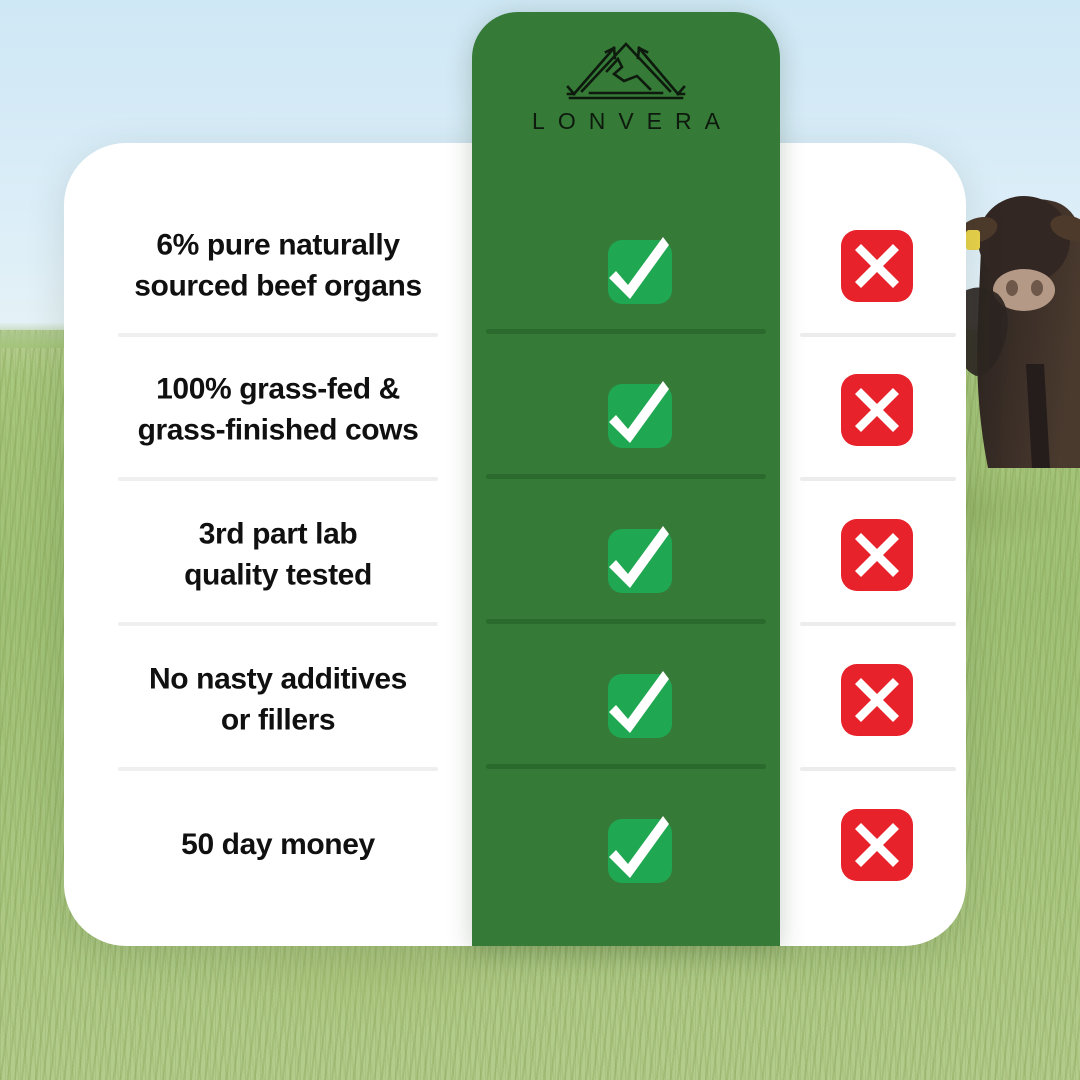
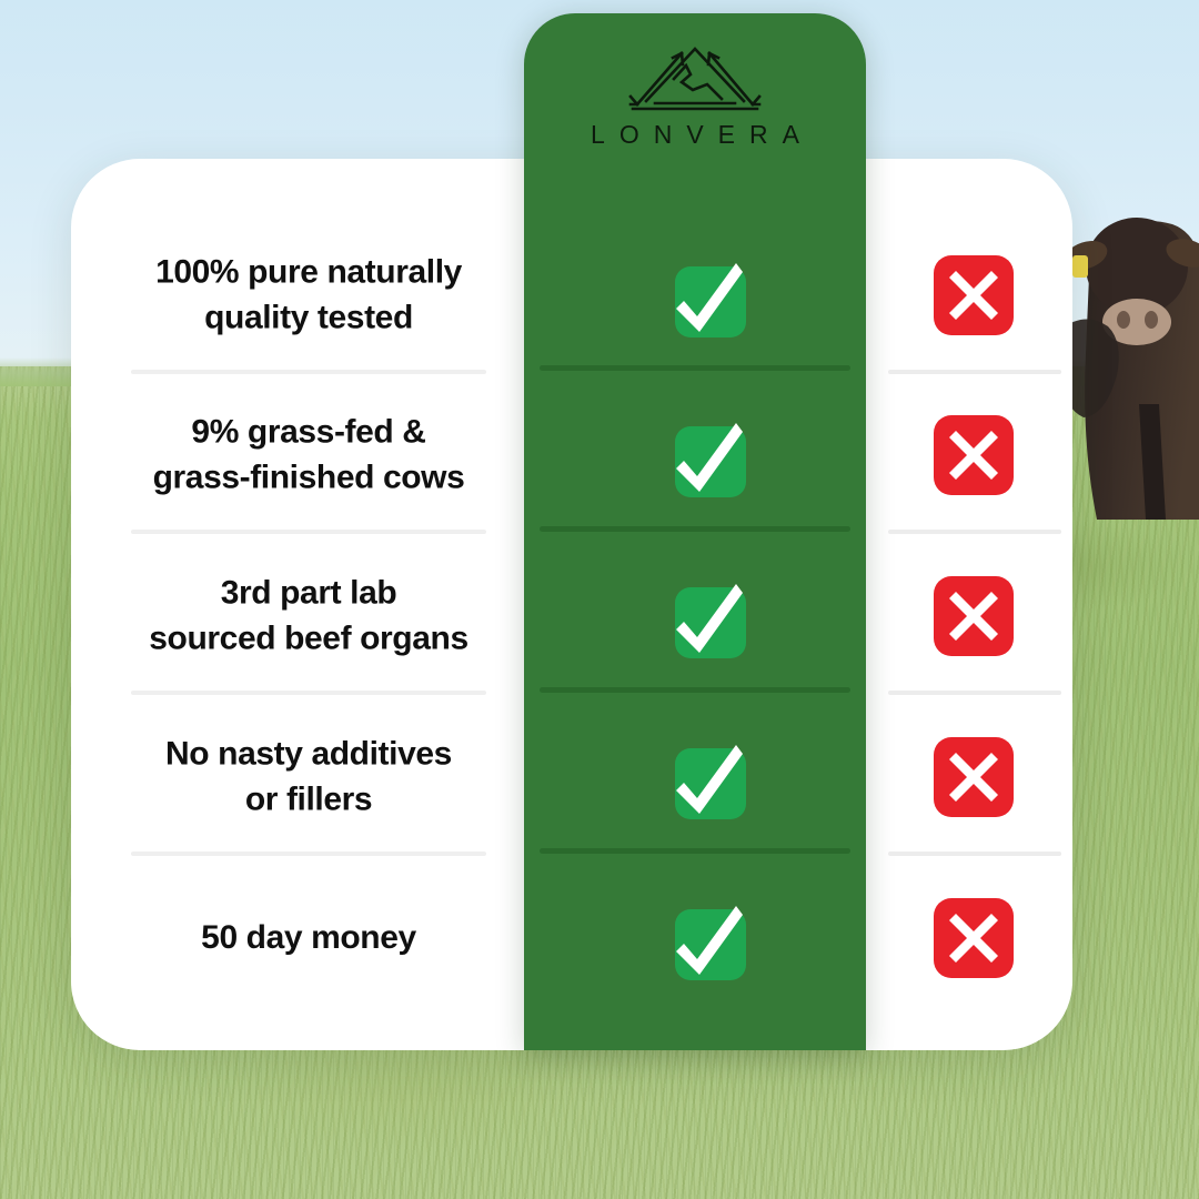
  LONVERA
- 6% pure naturally
+ 100% pure naturally
- sourced beef organs
+ quality tested
- 100% grass-fed &
+ 9% grass-fed &
  grass-finished cows
  3rd part lab
- quality tested
+ sourced beef organs
  No nasty additives
  or fillers
  50 day money
